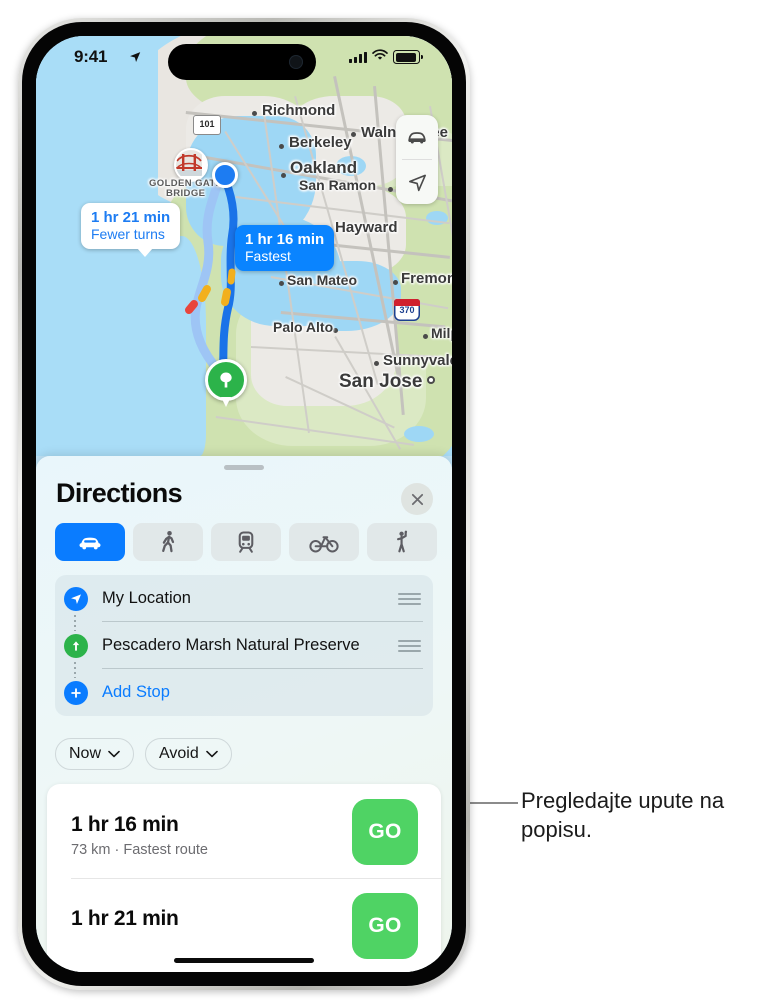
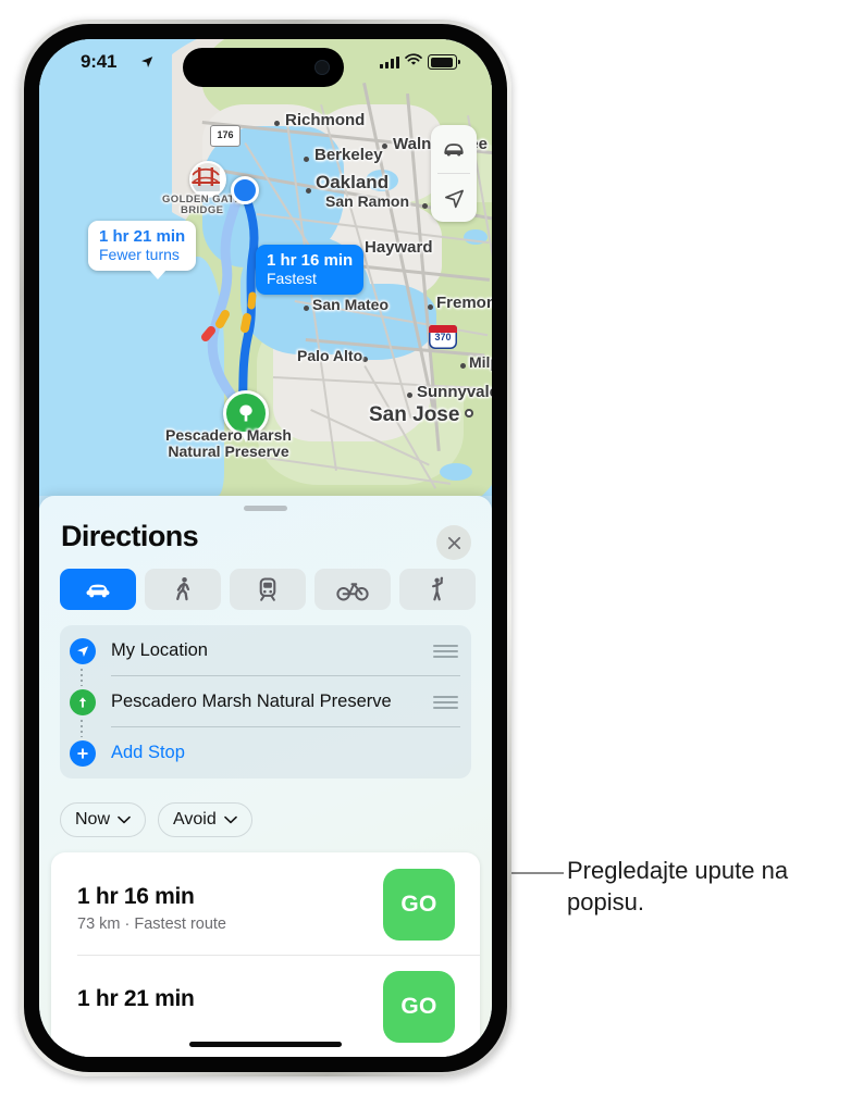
  GOLDEN GAT
  BRIDGE
+ Pescadero Marsh
+ Natural Preserve
  Richmond
  Berkeley
  Oakland
  San Ramon
  Hayward
  San Mateo
  Fremon
  Palo Alto
  Sunnyval
  San Jose
- 101
+ 176
  370
  1 hr 21 min
  Fewer turns
  1 hr 16 min
  Fastest
  9:41
  Directions
  My Location
  Pescadero Marsh Natural Preserve
  Add Stop
  Now
  Avoid
  1 hr 16 min
  73 km · Fastest route
  GO
  1 hr 21 min
  GO
  Pregledajte upute na popisu.
